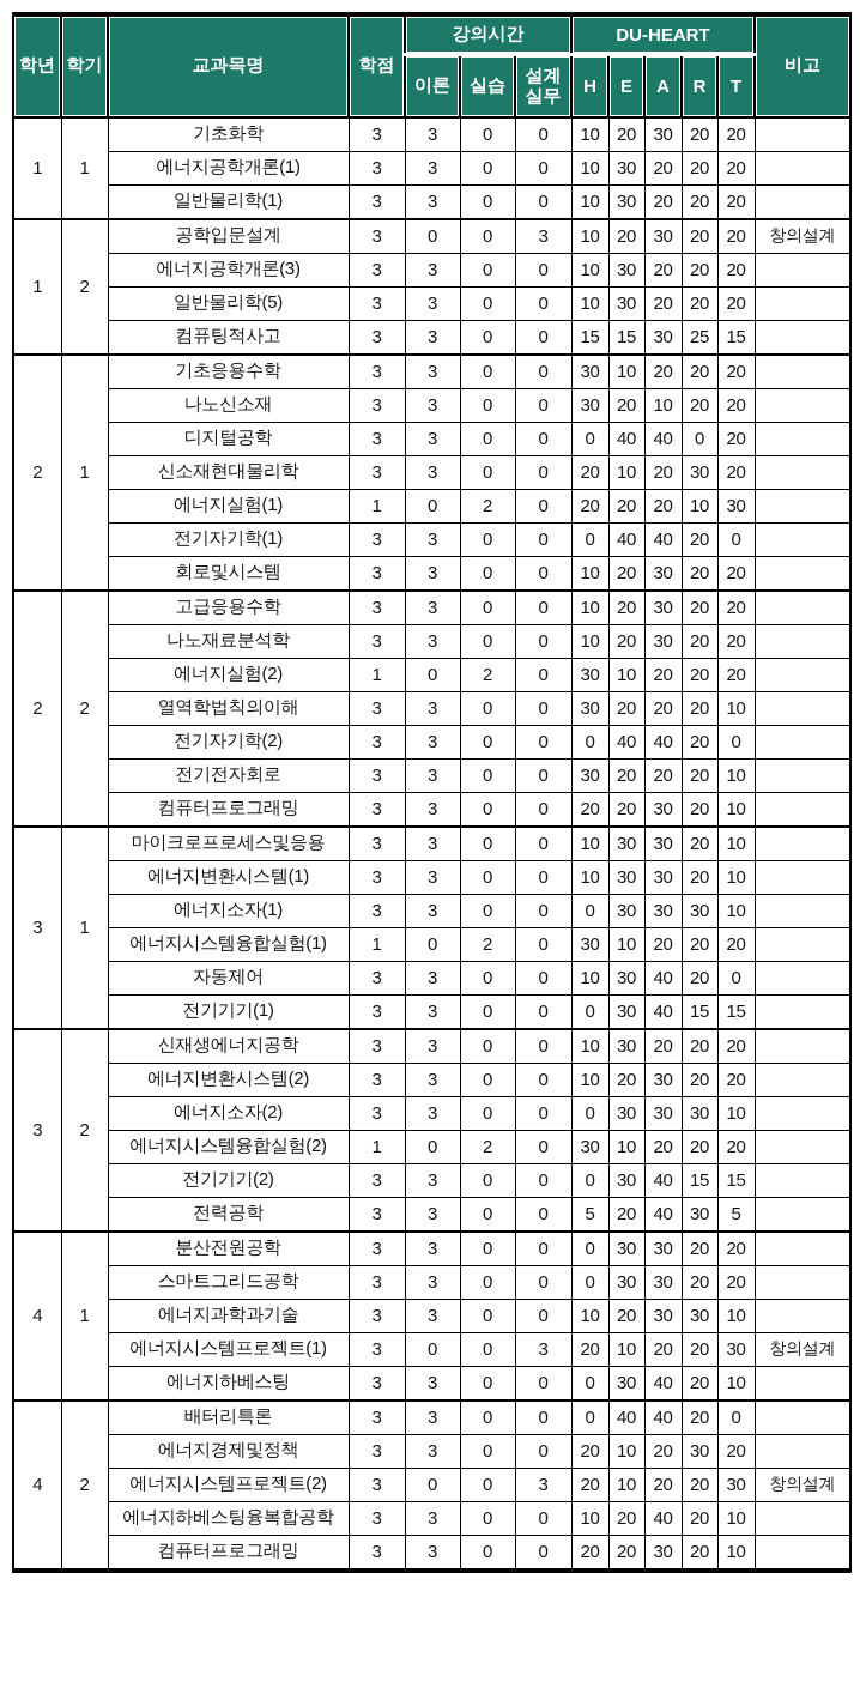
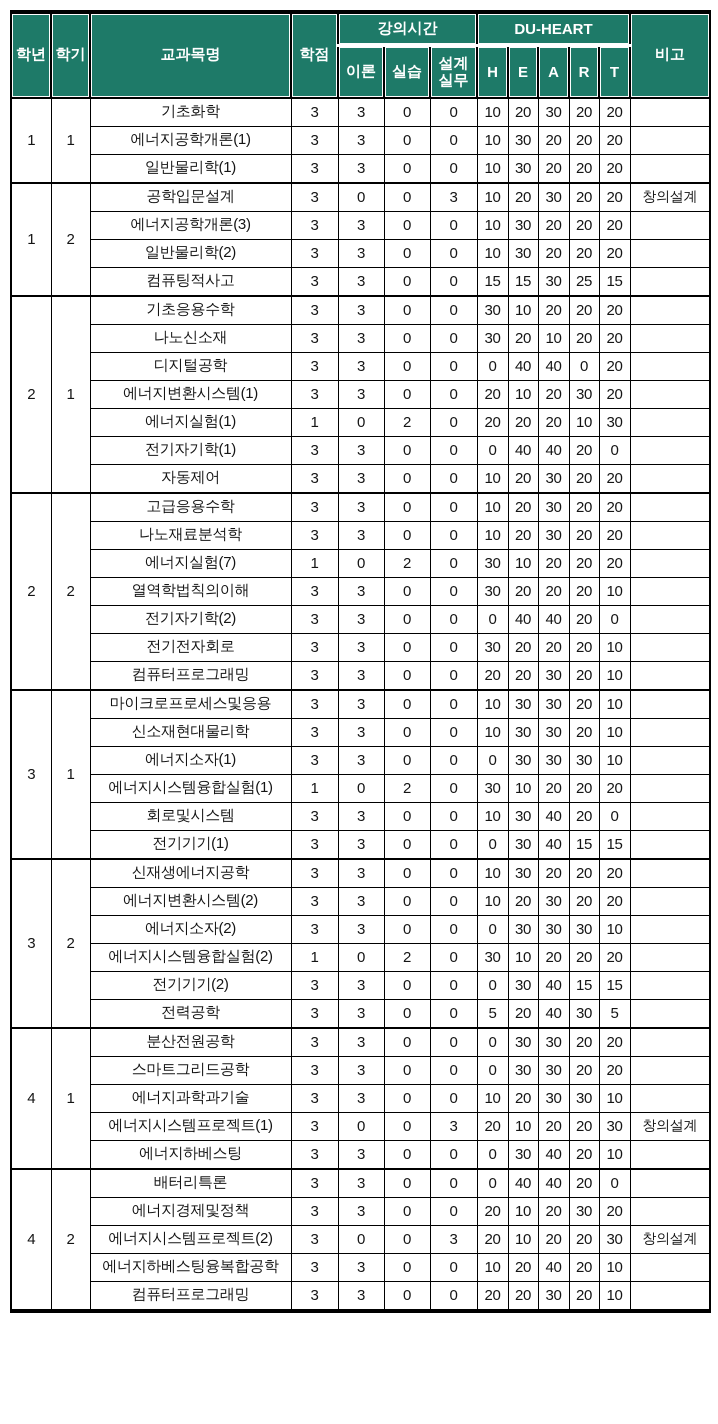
  학년	학기	교과목명	학점	강의시간	DU-HEART	비고
  이론	실습	설계실무	H	E	A	R	T
  1	1	기초화학	3	3	0	0	10	20	30	20	20
  에너지공학개론(1)	3	3	0	0	10	30	20	20	20
  일반물리학(1)	3	3	0	0	10	30	20	20	20
  1	2	공학입문설계	3	0	0	3	10	20	30	20	20	창의설계
  에너지공학개론(3)	3	3	0	0	10	30	20	20	20
- 일반물리학(5)	3	3	0	0	10	30	20	20	20
+ 일반물리학(2)	3	3	0	0	10	30	20	20	20
  컴퓨팅적사고	3	3	0	0	15	15	30	25	15
  2	1	기초응용수학	3	3	0	0	30	10	20	20	20
  나노신소재	3	3	0	0	30	20	10	20	20
  디지털공학	3	3	0	0	0	40	40	0	20
- 신소재현대물리학	3	3	0	0	20	10	20	30	20
+ 에너지변환시스템(1)	3	3	0	0	20	10	20	30	20
  에너지실험(1)	1	0	2	0	20	20	20	10	30
  전기자기학(1)	3	3	0	0	0	40	40	20	0
- 회로및시스템	3	3	0	0	10	20	30	20	20
+ 자동제어	3	3	0	0	10	20	30	20	20
  2	2	고급응용수학	3	3	0	0	10	20	30	20	20
  나노재료분석학	3	3	0	0	10	20	30	20	20
- 에너지실험(2)	1	0	2	0	30	10	20	20	20
+ 에너지실험(7)	1	0	2	0	30	10	20	20	20
  열역학법칙의이해	3	3	0	0	30	20	20	20	10
  전기자기학(2)	3	3	0	0	0	40	40	20	0
  전기전자회로	3	3	0	0	30	20	20	20	10
  컴퓨터프로그래밍	3	3	0	0	20	20	30	20	10
  3	1	마이크로프로세스및응용	3	3	0	0	10	30	30	20	10
- 에너지변환시스템(1)	3	3	0	0	10	30	30	20	10
+ 신소재현대물리학	3	3	0	0	10	30	30	20	10
  에너지소자(1)	3	3	0	0	0	30	30	30	10
  에너지시스템융합실험(1)	1	0	2	0	30	10	20	20	20
- 자동제어	3	3	0	0	10	30	40	20	0
+ 회로및시스템	3	3	0	0	10	30	40	20	0
  전기기기(1)	3	3	0	0	0	30	40	15	15
  3	2	신재생에너지공학	3	3	0	0	10	30	20	20	20
  에너지변환시스템(2)	3	3	0	0	10	20	30	20	20
  에너지소자(2)	3	3	0	0	0	30	30	30	10
  에너지시스템융합실험(2)	1	0	2	0	30	10	20	20	20
  전기기기(2)	3	3	0	0	0	30	40	15	15
  전력공학	3	3	0	0	5	20	40	30	5
  4	1	분산전원공학	3	3	0	0	0	30	30	20	20
  스마트그리드공학	3	3	0	0	0	30	30	20	20
  에너지과학과기술	3	3	0	0	10	20	30	30	10
  에너지시스템프로젝트(1)	3	0	0	3	20	10	20	20	30	창의설계
  에너지하베스팅	3	3	0	0	0	30	40	20	10
  4	2	배터리특론	3	3	0	0	0	40	40	20	0
  에너지경제및정책	3	3	0	0	20	10	20	30	20
  에너지시스템프로젝트(2)	3	0	0	3	20	10	20	20	30	창의설계
  에너지하베스팅융복합공학	3	3	0	0	10	20	40	20	10
  컴퓨터프로그래밍	3	3	0	0	20	20	30	20	10
